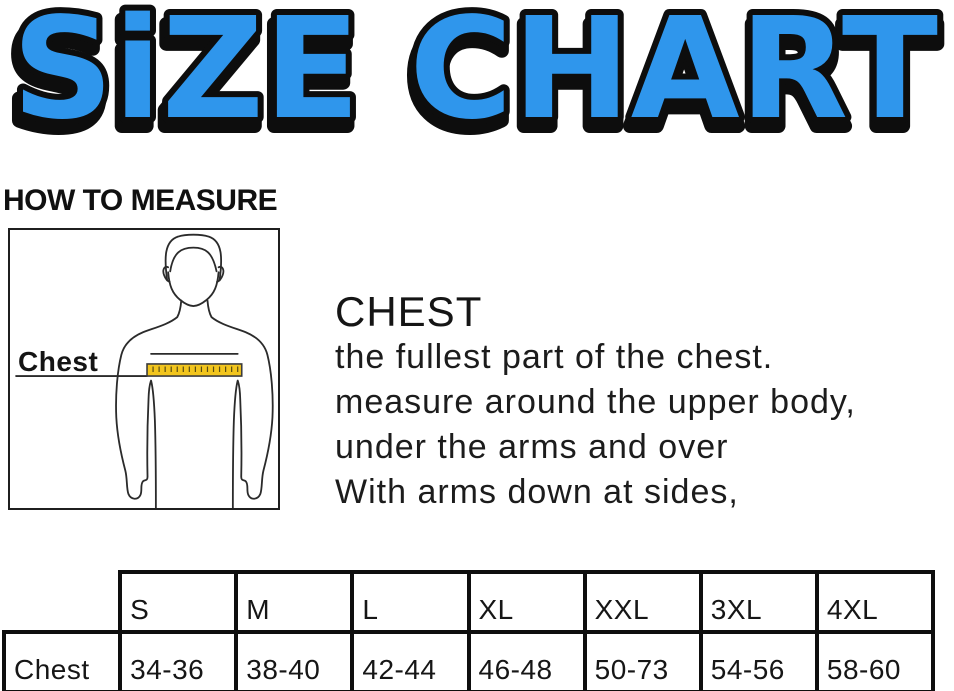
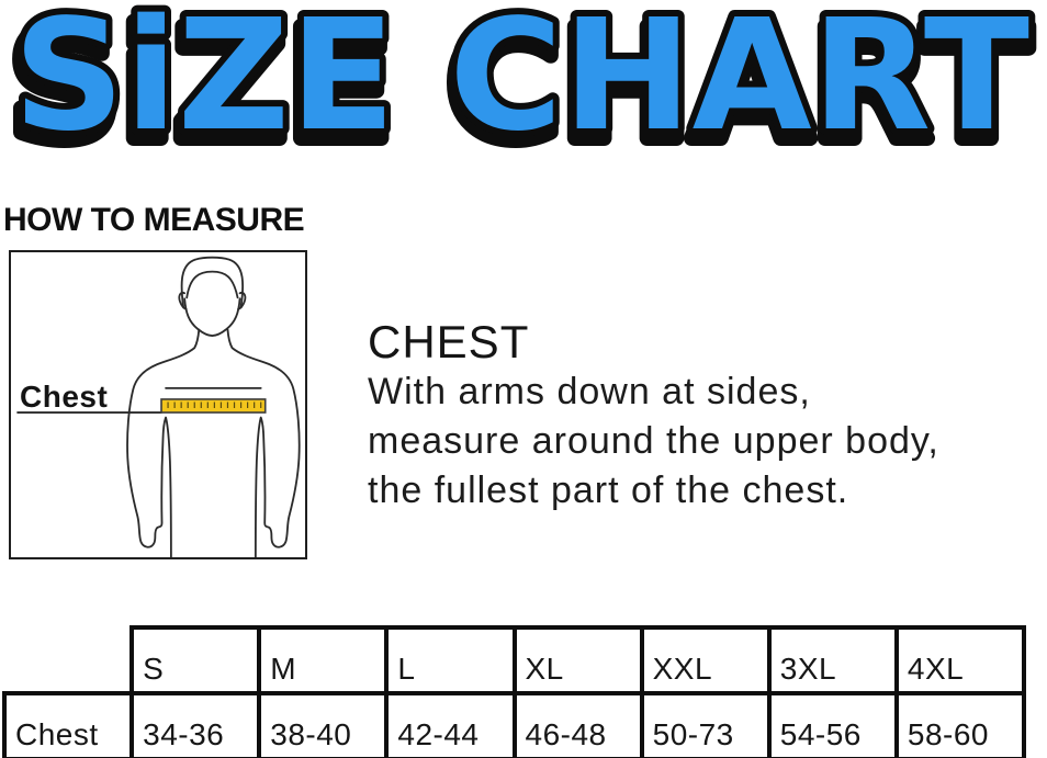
  SiZE CHART
  HOW TO MEASURE
  Chest
  CHEST
- the fullest part of the chest.
+ With arms down at sides,
  measure around the upper body,
- under the arms and over
- With arms down at sides,
+ the fullest part of the chest.
  	S	M	L	XL	XXL	3XL	4XL
  Chest	34-36	38-40	42-44	46-48	50-73	54-56	58-60
